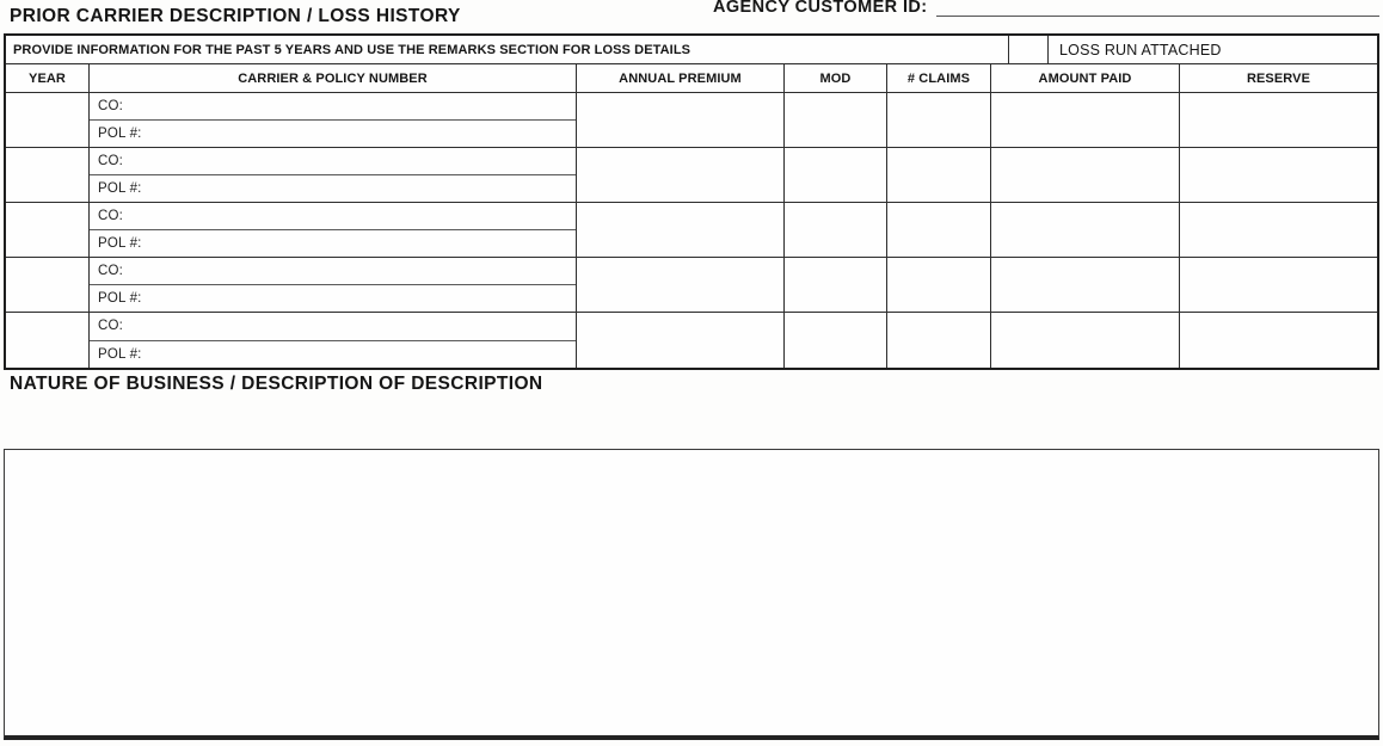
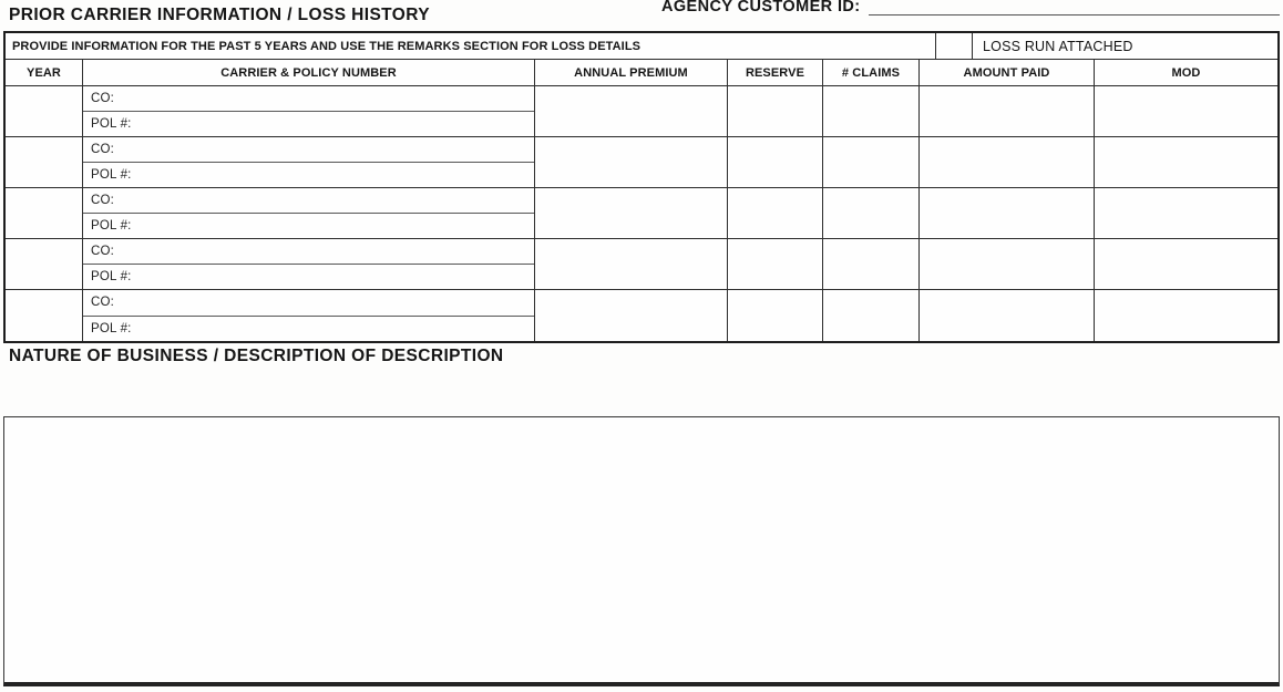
- PRIOR CARRIER DESCRIPTION / LOSS HISTORY
+ PRIOR CARRIER INFORMATION / LOSS HISTORY
  AGENCY CUSTOMER ID:
  PROVIDE INFORMATION FOR THE PAST 5 YEARS AND USE THE REMARKS SECTION FOR LOSS DETAILS
  LOSS RUN ATTACHED
  YEAR
  CARRIER & POLICY NUMBER
  ANNUAL PREMIUM
- MOD
+ RESERVE
  # CLAIMS
  AMOUNT PAID
- RESERVE
+ MOD
  CO:
  POL #:
  CO:
  POL #:
  CO:
  POL #:
  CO:
  POL #:
  CO:
  POL #:
  NATURE OF BUSINESS / DESCRIPTION OF DESCRIPTION
